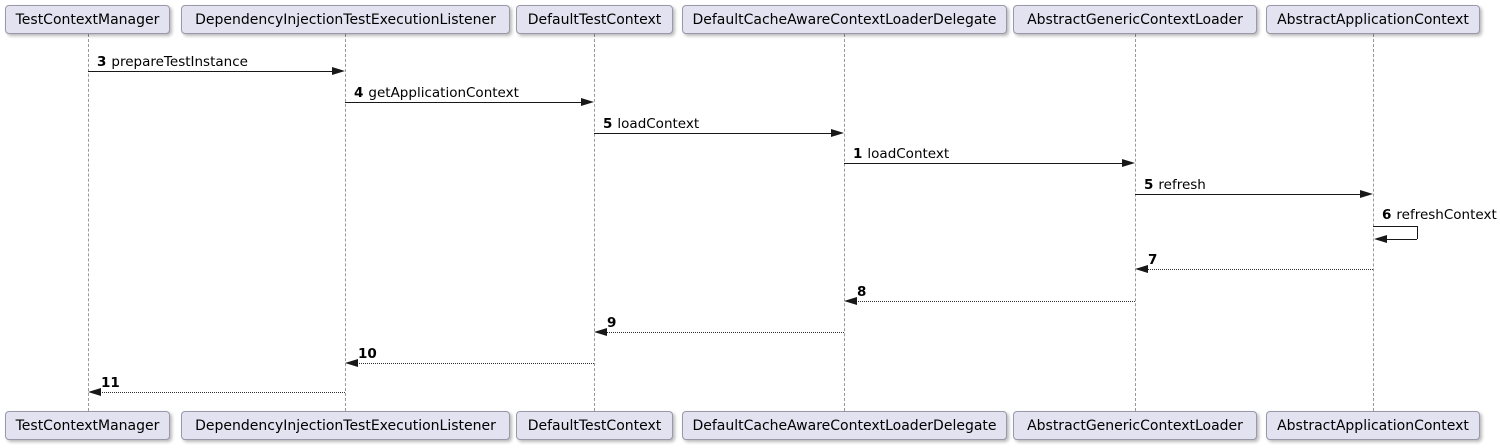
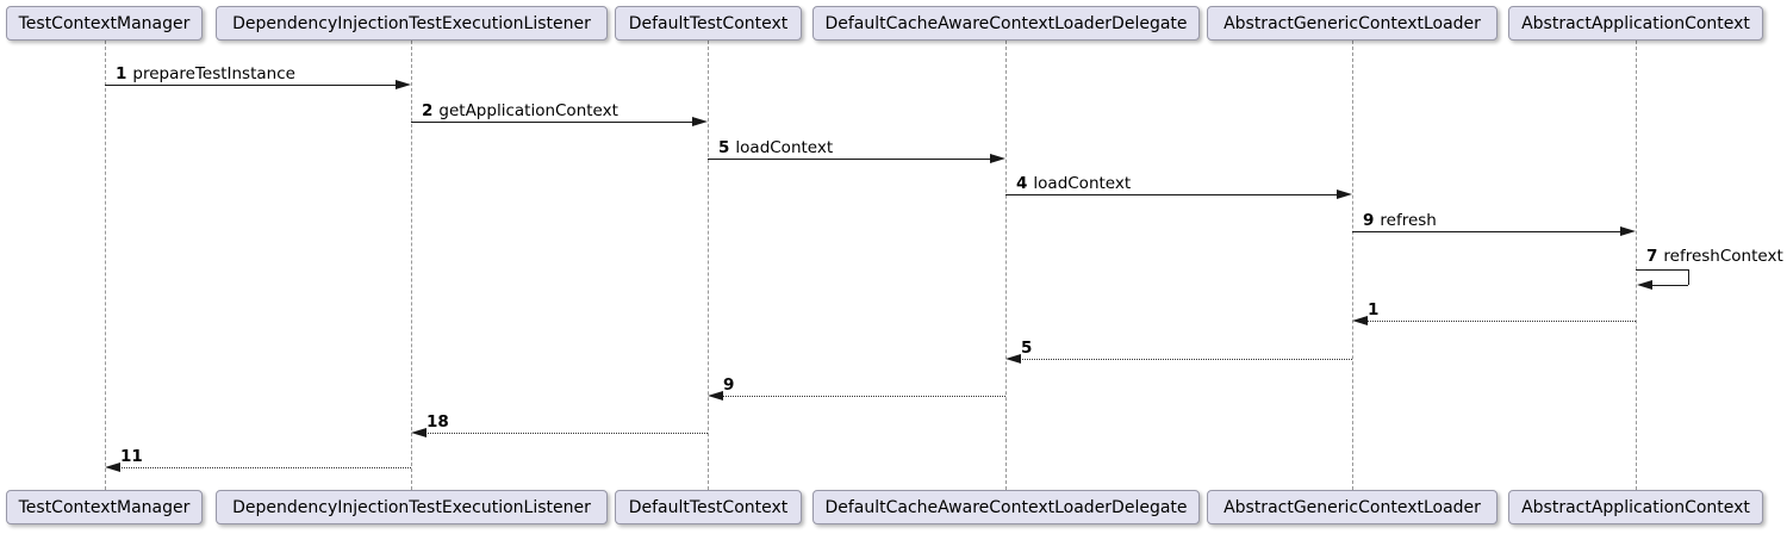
  TestContextManager
  TestContextManager
  DependencyInjectionTestExecutionListener
  DependencyInjectionTestExecutionListener
  DefaultTestContext
  DefaultTestContext
  DefaultCacheAwareContextLoaderDelegate
  DefaultCacheAwareContextLoaderDelegate
  AbstractGenericContextLoader
  AbstractGenericContextLoader
  AbstractApplicationContext
  AbstractApplicationContext
- 3 prepareTestInstance
+ 1 prepareTestInstance
- 4 getApplicationContext
+ 2 getApplicationContext
  5 loadContext
- 1 loadContext
+ 4 loadContext
- 5 refresh
+ 9 refresh
- 6 refreshContext
+ 7 refreshContext
- 7
+ 1
- 8
+ 5
  9
- 10
+ 18
  11
